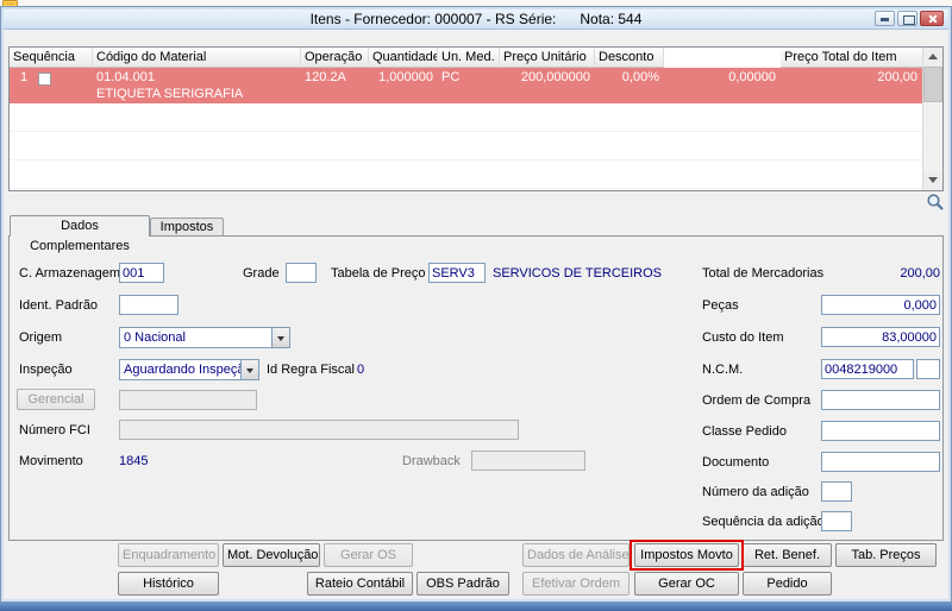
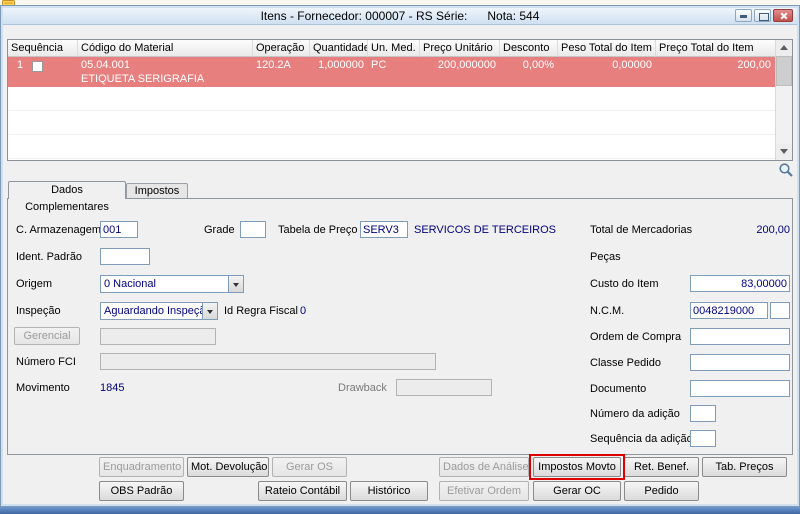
  Itens - Fornecedor: 000007 - RS Série: Nota: 544
  Sequência
  Código do Material
  Operação
  Quantidade
  Un. Med.
  Preço Unitário
  Desconto
+ Peso Total do Item
  Preço Total do Item
  1
- 01.04.001
+ 05.04.001
  ETIQUETA SERIGRAFIA
  120.2A
  1,000000
  PC
  200,000000
  0,00%
  0,00000
  200,00
  Dados Complementares
  Impostos
  C. Armazenagem
  001
  Grade
  Tabela de Preço
  SERV3
  SERVICOS DE TERCEIROS
  Ident. Padrão
  Origem
  0 Nacional
  Inspeção
  Aguardando Inspeç
  Id Regra Fiscal
  0
  Gerencial
  Número FCI
  Movimento
  1845
  Drawback
  Total de Mercadorias
  200,00
  Peças
- 0,000
  Custo do Item
  83,00000
  N.C.M.
  0048219000
  Ordem de Compra
  Classe Pedido
  Documento
  Número da adição
  Sequência da adiçã
  Enquadramento
  Mot. Devolução
  Gerar OS
  Dados de Análise
  Impostos Movto
  Ret. Benef.
  Tab. Preços
- Histórico
+ OBS Padrão
  Rateio Contábil
- OBS Padrão
+ Histórico
  Efetivar Ordem
  Gerar OC
  Pedido
